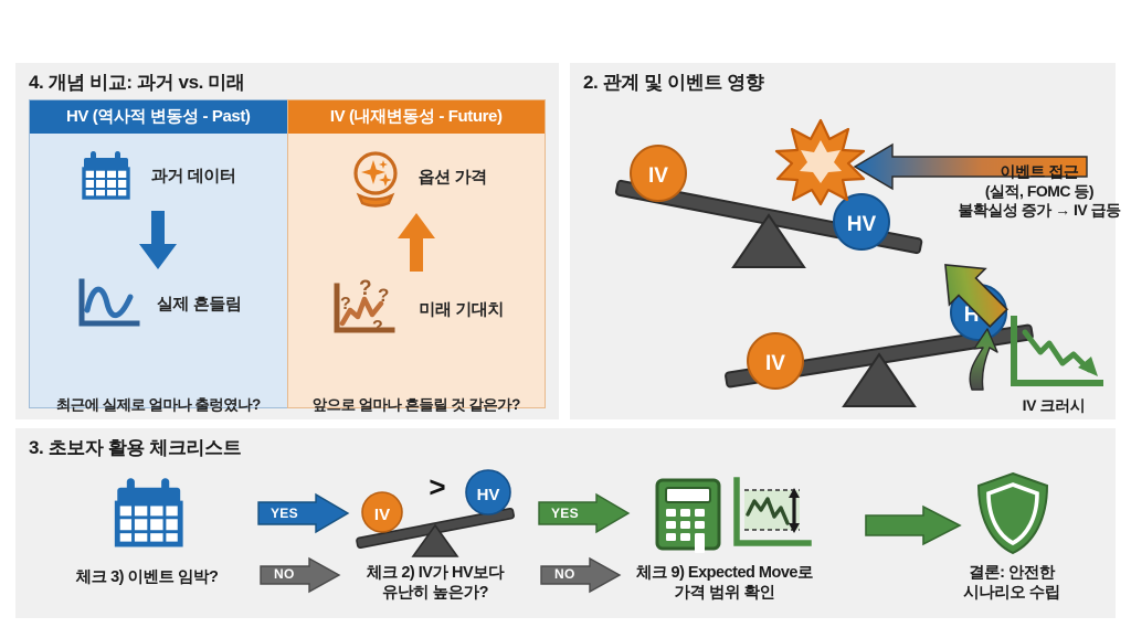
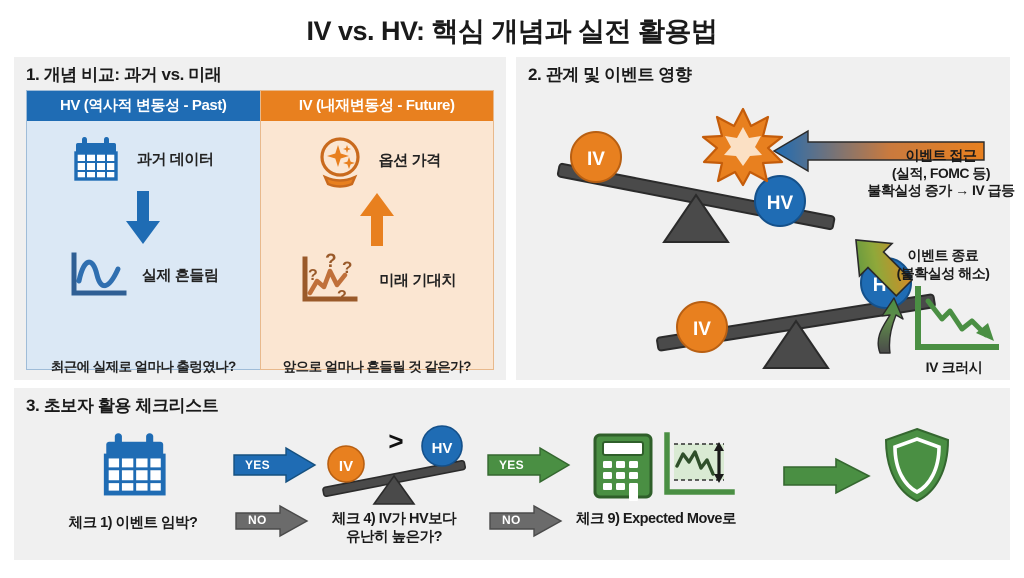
+ IV vs. HV: 핵심 개념과 실전 활용법
- 4. 개념 비교: 과거 vs. 미래
+ 1. 개념 비교: 과거 vs. 미래
  HV (역사적 변동성 - Past)
  과거 데이터
  실제 흔들림
  최근에 실제로 얼마나 출렁였나?
  IV (내재변동성 - Future)
  옵션 가격
  ?
  ?
  ?
  ?
  미래 기대치
  앞으로 얼마나 흔들릴 것 같은가?
  2. 관계 및 이벤트 영향
  IV
  HV
  이벤트 접근
  (실적, FOMC 등)
  불확실성 증가 → IV 급등
  IV
+ 이벤트 종료
+ (불확실성 해소)
  IV 크러시
  3. 초보자 활용 체크리스트
- 체크 3) 이벤트 임박?
+ 체크 1) 이벤트 임박?
  YES
  NO
  IV
  HV
  >
- 체크 2) IV가 HV보다
+ 체크 4) IV가 HV보다
  유난히 높은가?
  YES
  NO
  체크 9) Expected Move로
- 가격 범위 확인
- 결론: 안전한
- 시나리오 수립
